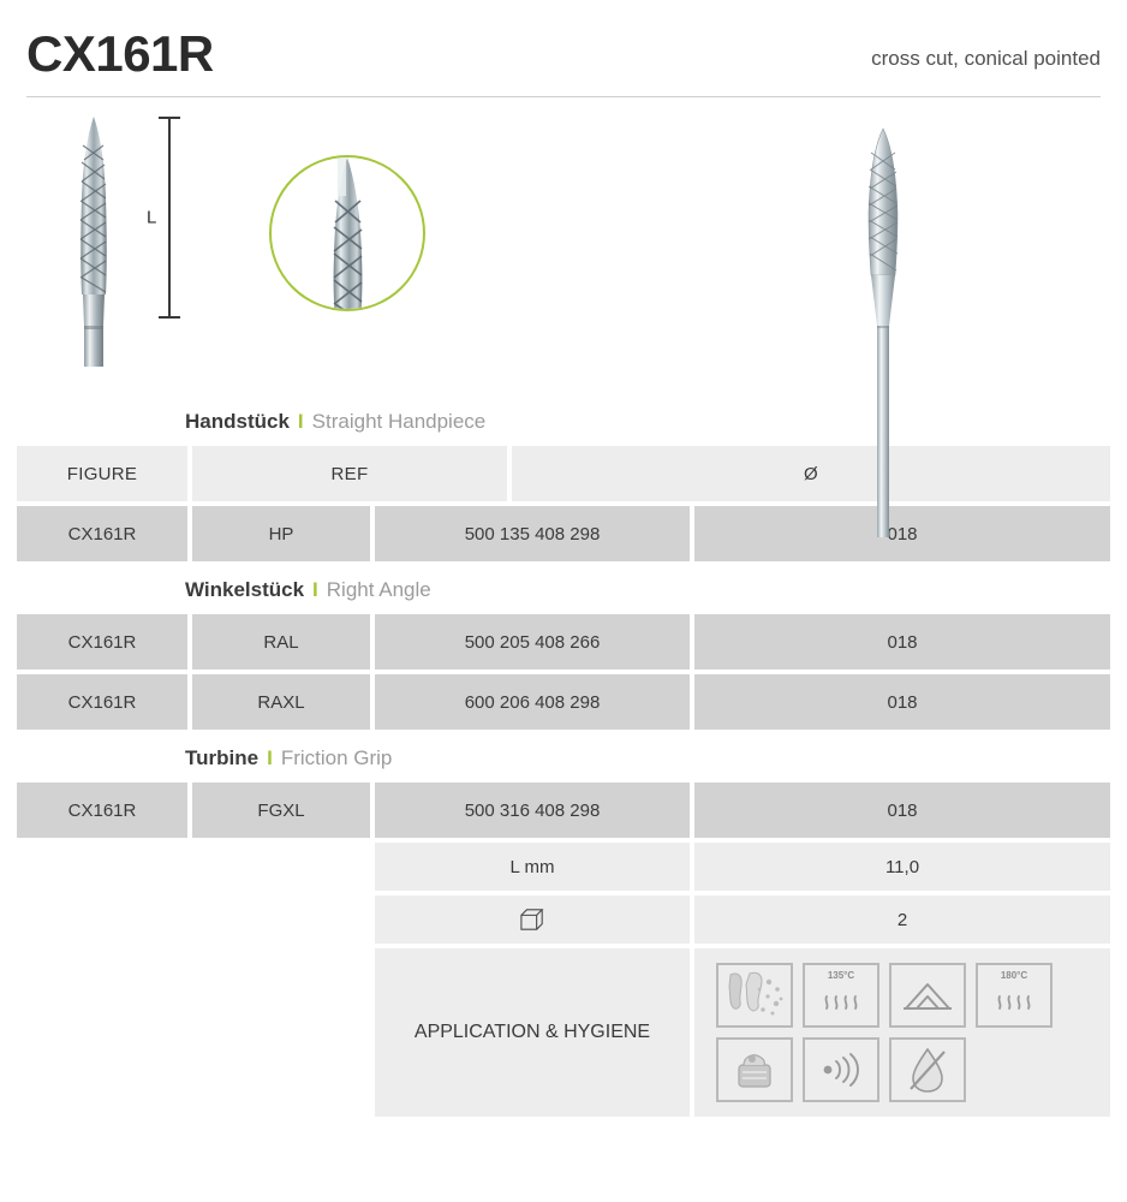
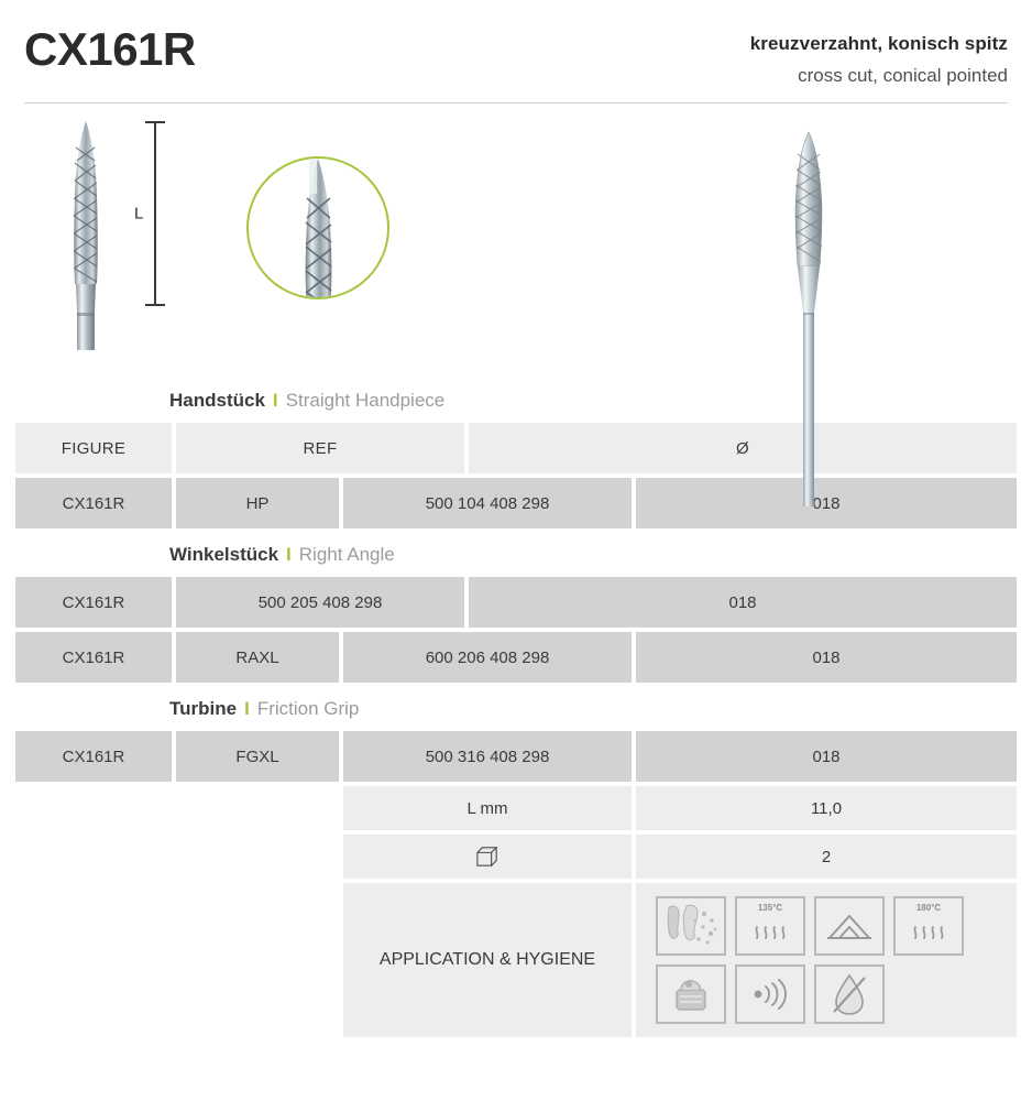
  CX161R
+ kreuzverzahnt, konisch spitz
  cross cut, conical pointed
  L
  Handstück
  I
  Straight Handpiece
  FIGURE
  REF
  Ø
  CX161R
  HP
- 500 135 408 298
+ 500 104 408 298
  018
  Winkelstück
  I
  Right Angle
  CX161R
- RAL
- 500 205 408 266
+ 500 205 408 298
  018
  CX161R
  RAXL
  600 206 408 298
  018
  Turbine
  I
  Friction Grip
  CX161R
  FGXL
  500 316 408 298
  018
  L mm
  11,0
  2
  APPLICATION & HYGIENE
  135°C
  180°C
